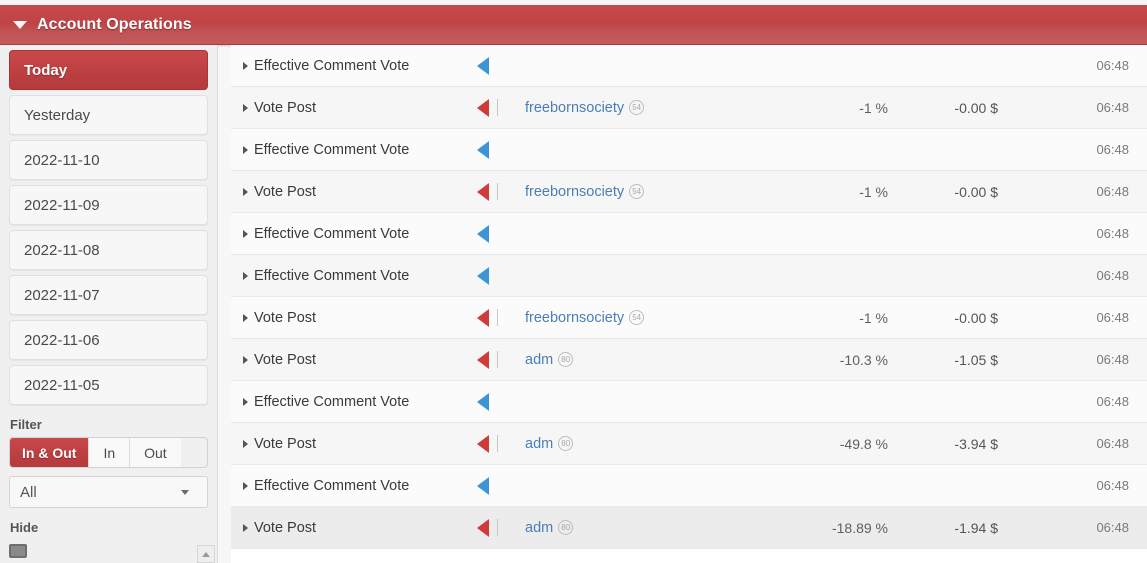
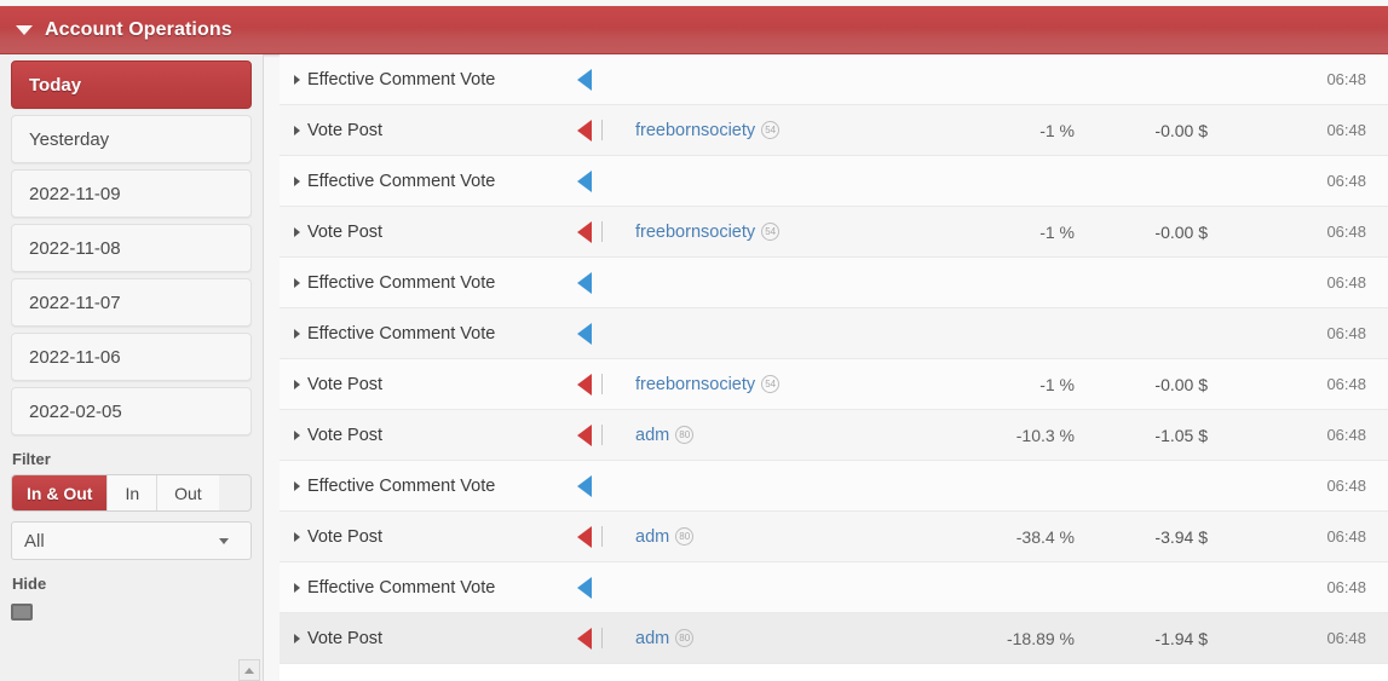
  Account Operations
  Today
  Yesterday
- 2022-11-10
  2022-11-09
  2022-11-08
  2022-11-07
  2022-11-06
- 2022-11-05
+ 2022-02-05
  Filter
  In & Out
  In
  Out
  All
  Hide
  Effective Comment Vote
  06:48
  Vote Post
  freebornsociety
  54
  -1 %
  -0.00 $
  06:48
  Effective Comment Vote
  06:48
  Vote Post
  freebornsociety
  54
  -1 %
  -0.00 $
  06:48
  Effective Comment Vote
  06:48
  Effective Comment Vote
  06:48
  Vote Post
  freebornsociety
  54
  -1 %
  -0.00 $
  06:48
  Vote Post
  adm
  80
  -10.3 %
  -1.05 $
  06:48
  Effective Comment Vote
  06:48
  Vote Post
  adm
  80
- -49.8 %
+ -38.4 %
  -3.94 $
  06:48
  Effective Comment Vote
  06:48
  Vote Post
  adm
  80
  -18.89 %
  -1.94 $
  06:48
